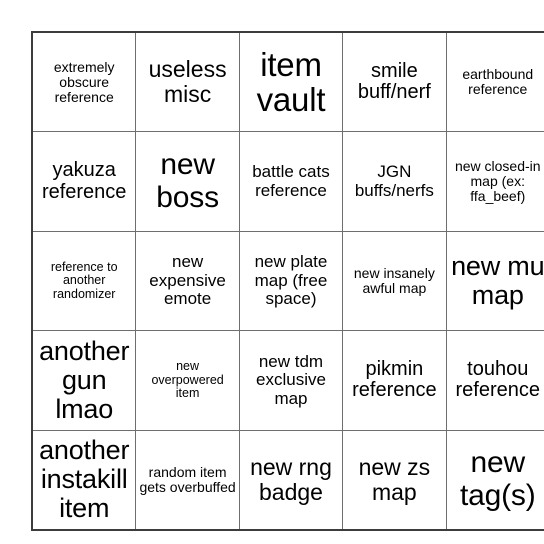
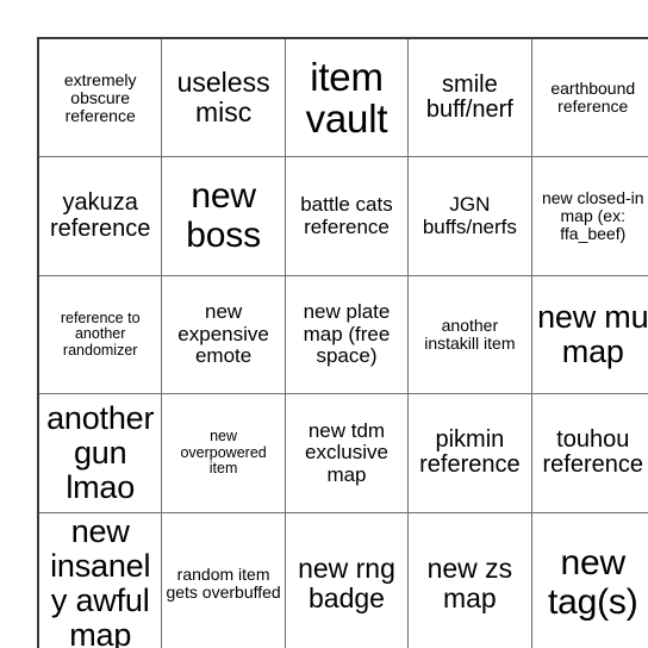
  extremely obscure reference	useless misc	item vault	smile buff/nerf	earthbound reference
  yakuza reference	new boss	battle cats reference	JGN buffs/nerfs	new closed-in map (ex: ffa_beef)
- reference to another randomizer	new expensive emote	new plate map (free space)	new insanely awful map	new mu map
+ reference to another randomizer	new expensive emote	new plate map (free space)	another instakill item	new mu map
  another gun lmao	new overpowered item	new tdm exclusive map	pikmin reference	touhou reference
- another instakill item	random item gets overbuffed	new rng badge	new zs map	new tag(s)
+ new insanely awful map	random item gets overbuffed	new rng badge	new zs map	new tag(s)
